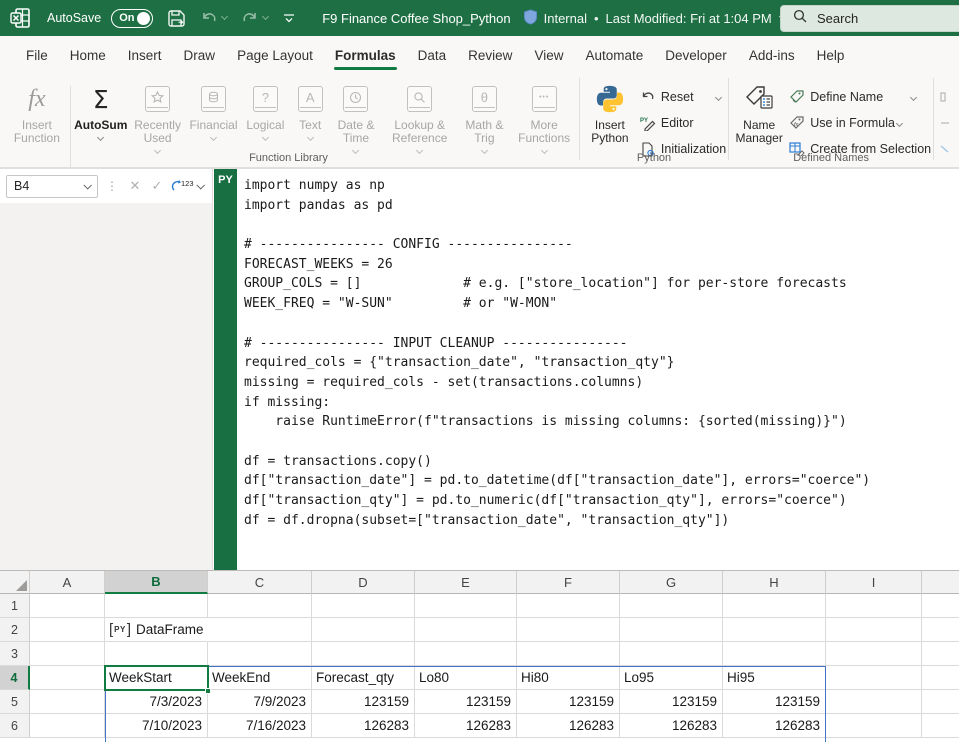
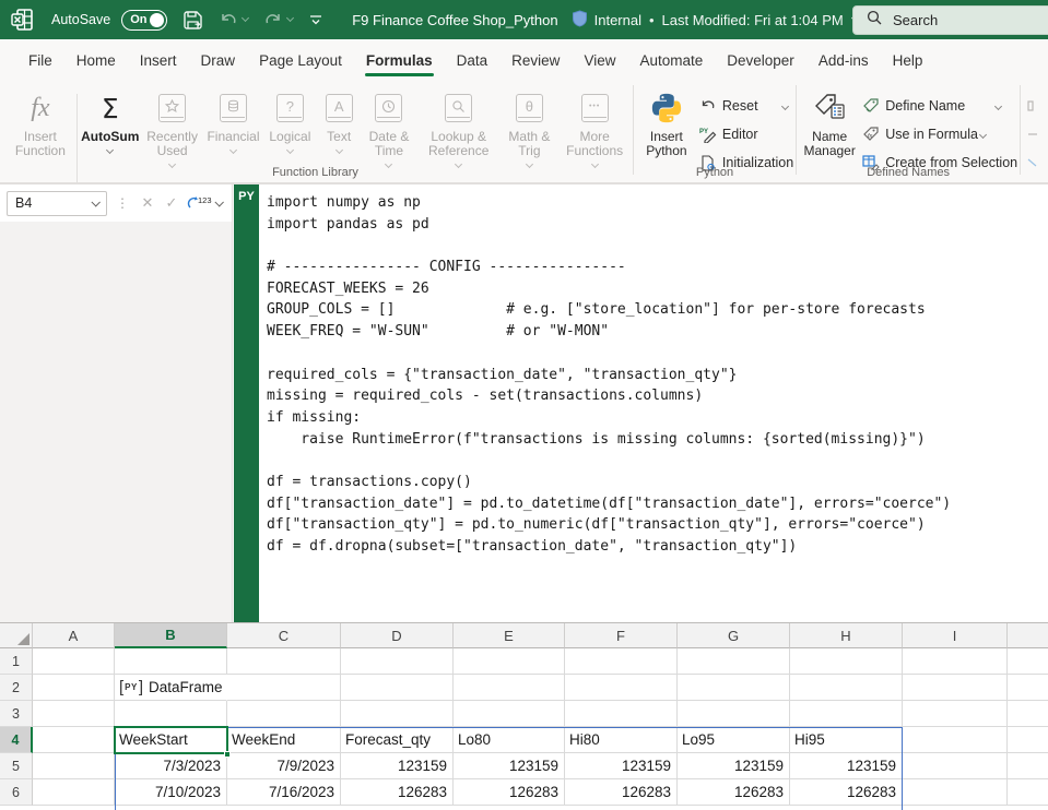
  AutoSave
  On
  F9 Finance Coffee Shop_Python
  Internal
  •
  Last Modified: Fri at 1:04 PM
  Search
  File
  Home
  Insert
  Draw
  Page Layout
  Formulas
  Data
  Review
  View
  Automate
  Developer
  Add-ins
  Help
  fx
  Insert Function
  Σ
  AutoSum
  Recently Used
  Financial
  ?
  Logical
  A
  Text
  Date & Time
  Lookup & Reference
  θ
  Math & Trig
  More Functions
  Function Library
  Insert Python
  Reset
  Editor
  Initialization
  Python
  Name Manager
  Define Name
  Use in Formula
  Create from Selection
  Defined Names
  B4
  ⋮
  ✕
  ✓
  123
  PY
  import numpy as np
  import pandas as pd
  # ---------------- CONFIG ----------------
  FORECAST_WEEKS = 26
  GROUP_COLS = [] # e.g. ["store_location"] for per-store forecasts
  WEEK_FREQ = "W-SUN" # or "W-MON"
- # ---------------- INPUT CLEANUP ----------------
  required_cols = {"transaction_date", "transaction_qty"}
  missing = required_cols - set(transactions.columns)
  if missing:
  raise RuntimeError(f"transactions is missing columns: {sorted(missing)}")
  df = transactions.copy()
  df["transaction_date"] = pd.to_datetime(df["transaction_date"], errors="coerce")
  df["transaction_qty"] = pd.to_numeric(df["transaction_qty"], errors="coerce")
  df = df.dropna(subset=["transaction_date", "transaction_qty"])
  A
  B
  C
  D
  E
  F
  G
  H
  I
  1
  2
  [
  PY
  ]
  DataFrame
  3
  4
  WeekStart
  WeekEnd
  Forecast_qty
  Lo80
  Hi80
  Lo95
  Hi95
  5
  7/3/2023
  7/9/2023
  123159
  123159
  123159
  123159
  123159
  6
  7/10/2023
  7/16/2023
  126283
  126283
  126283
  126283
  126283
